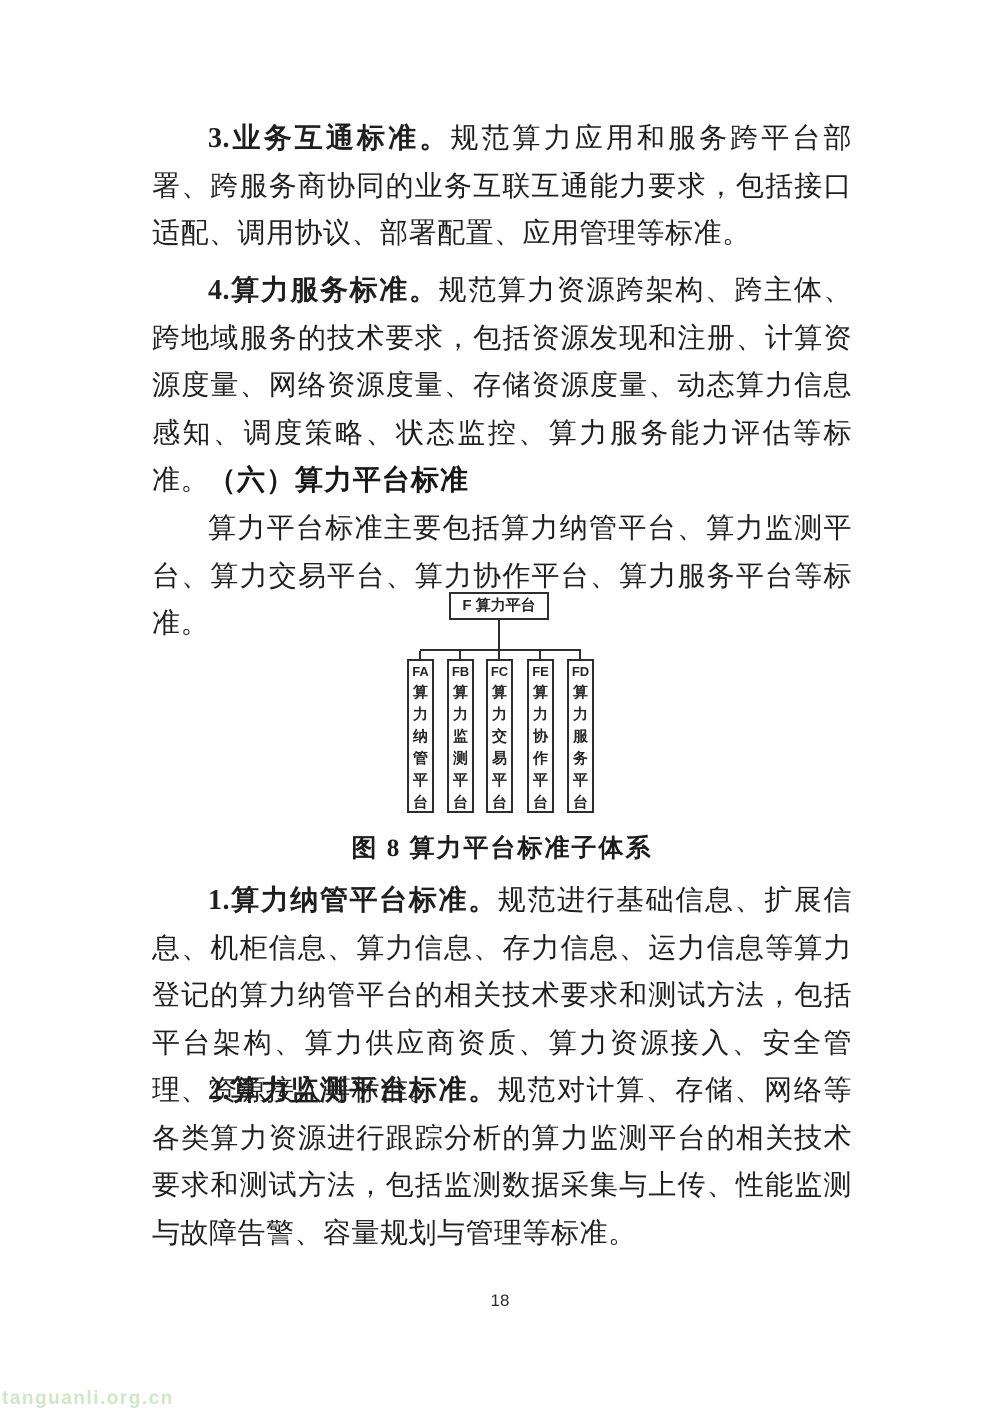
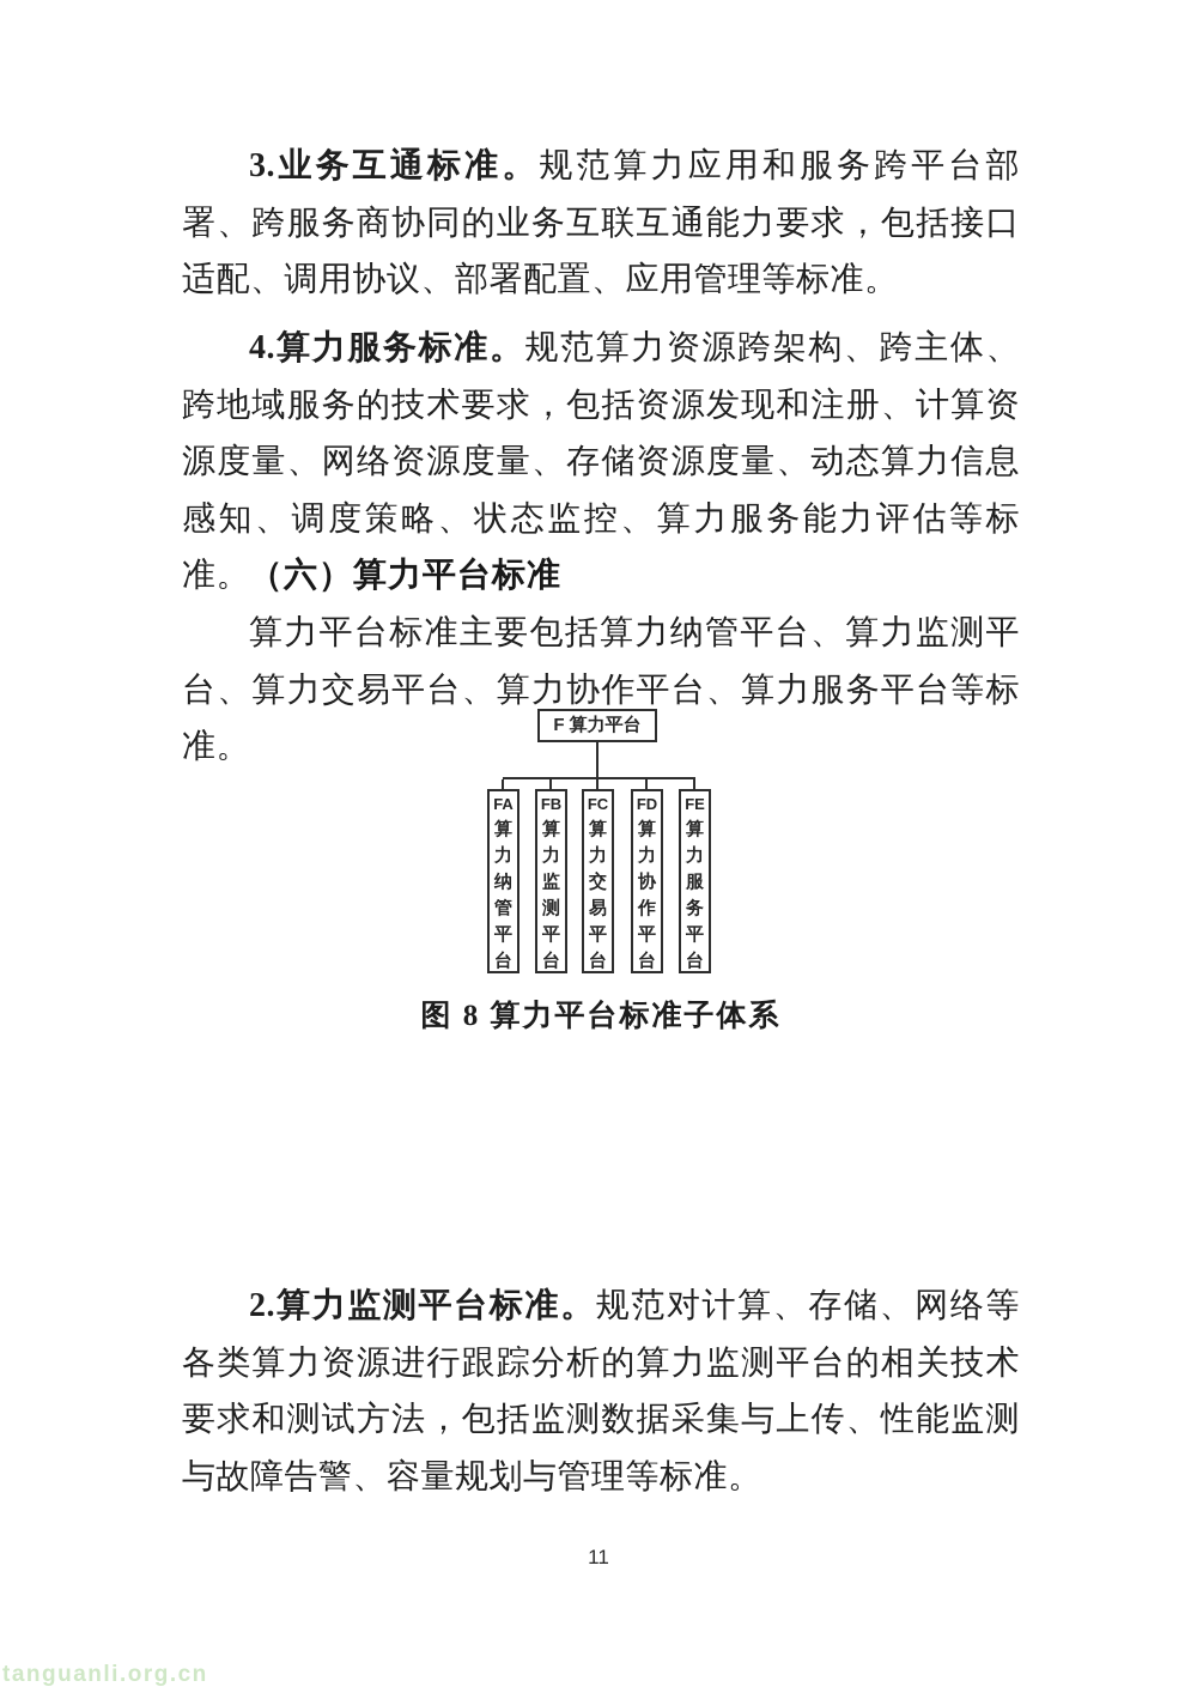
  3.业务互通标准。规范算力应用和服务跨平台部署、跨服务商协同的业务互联互通能力要求，包括接口适配、调用协议、部署配置、应用管理等标准。
  4.算力服务标准。规范算力资源跨架构、跨主体、跨地域服务的技术要求，包括资源发现和注册、计算资源度量、网络资源度量、存储资源度量、动态算力信息感知、调度策略、状态监控、算力服务能力评估等标准。
  （六）算力平台标准
  算力平台标准主要包括算力纳管平台、算力监测平台、算力交易平台、算力协作平台、算力服务平台等标准。
  F 算力平台
  FA
  算力纳管平台
  FB
  算力监测平台
  FC
  算力交易平台
- FE
+ FD
  算力协作平台
- FD
+ FE
  算力服务平台
  图 8 算力平台标准子体系
- 1.算力纳管平台标准。规范进行基础信息、扩展信息、机柜信息、算力信息、存力信息、运力信息等算力登记的算力纳管平台的相关技术要求和测试方法，包括平台架构、算力供应商资质、算力资源接入、安全管理、资源接入等标准。
  2.算力监测平台标准。规范对计算、存储、网络等各类算力资源进行跟踪分析的算力监测平台的相关技术要求和测试方法，包括监测数据采集与上传、性能监测与故障告警、容量规划与管理等标准。
- 18
+ 11
  tanguanli.org.cn
